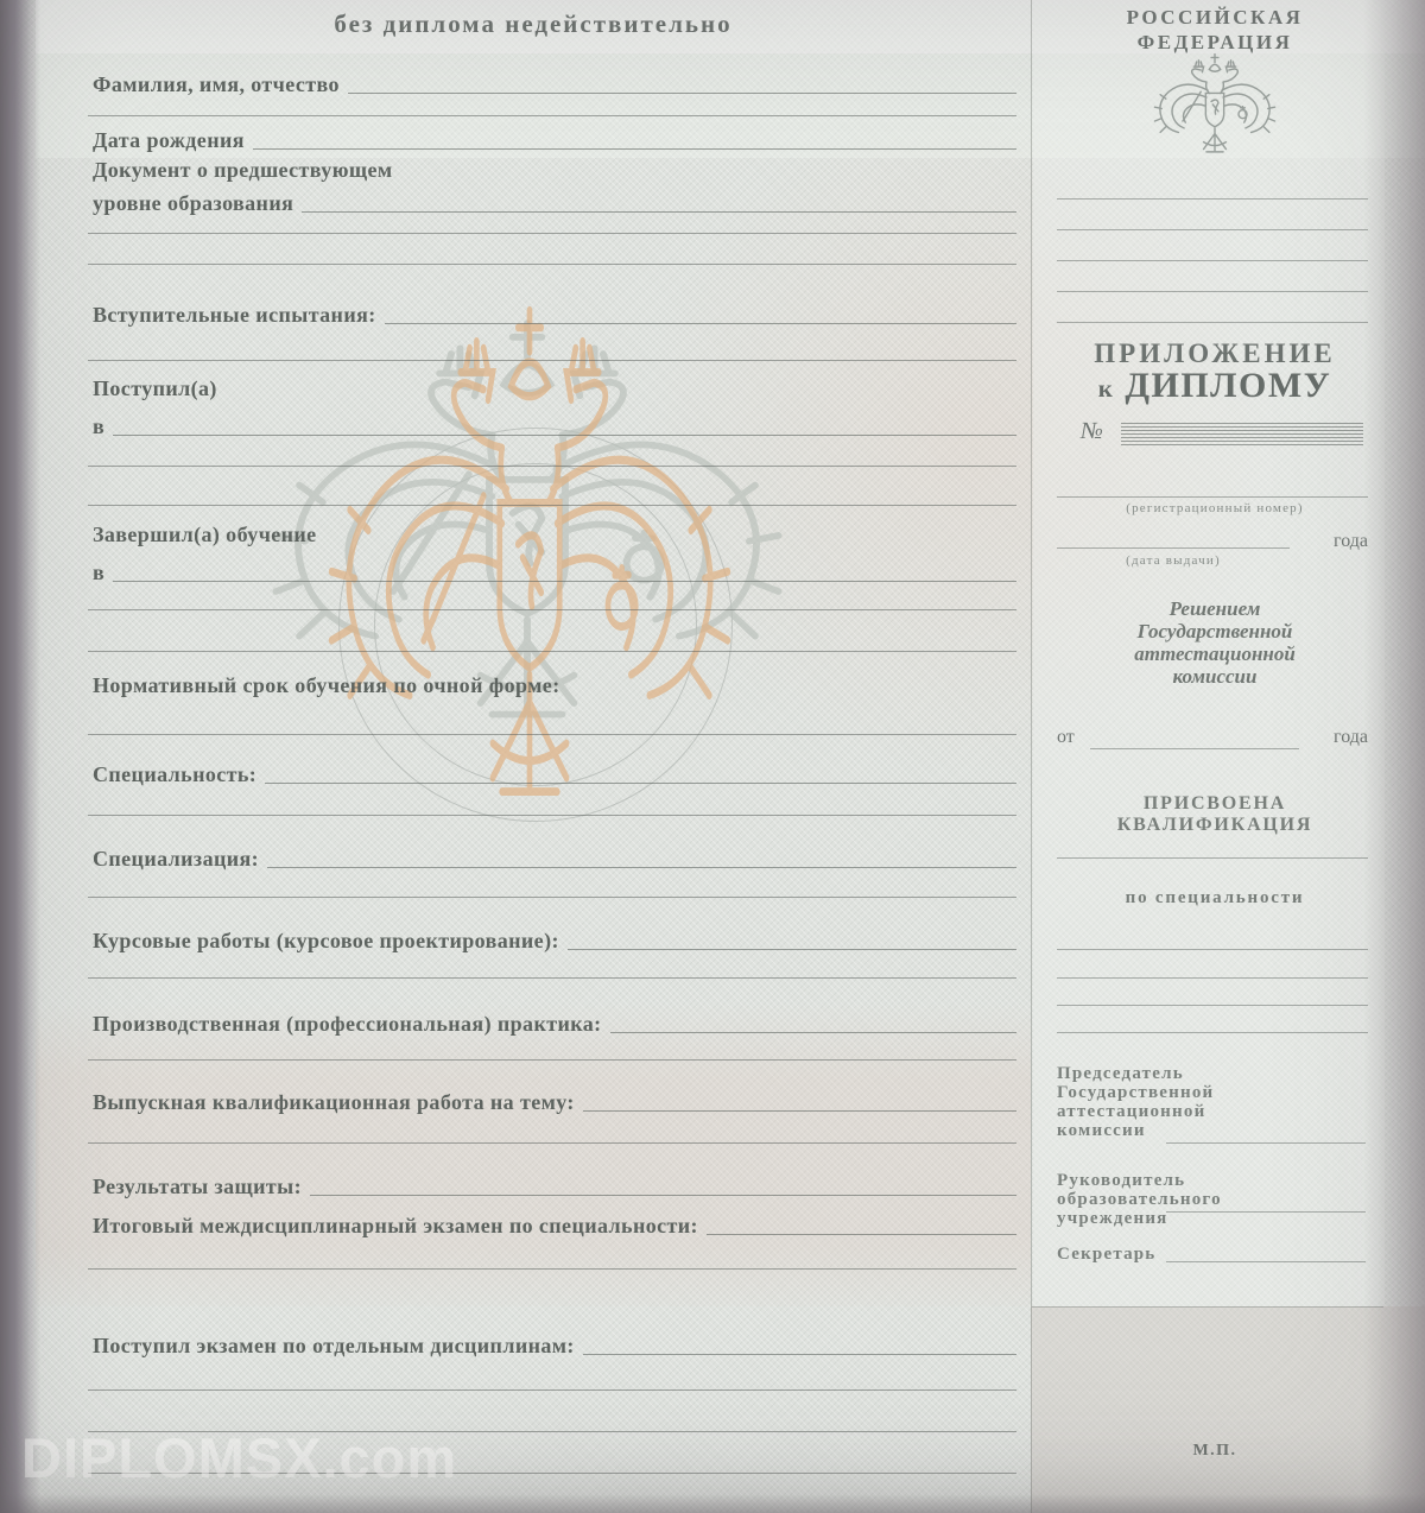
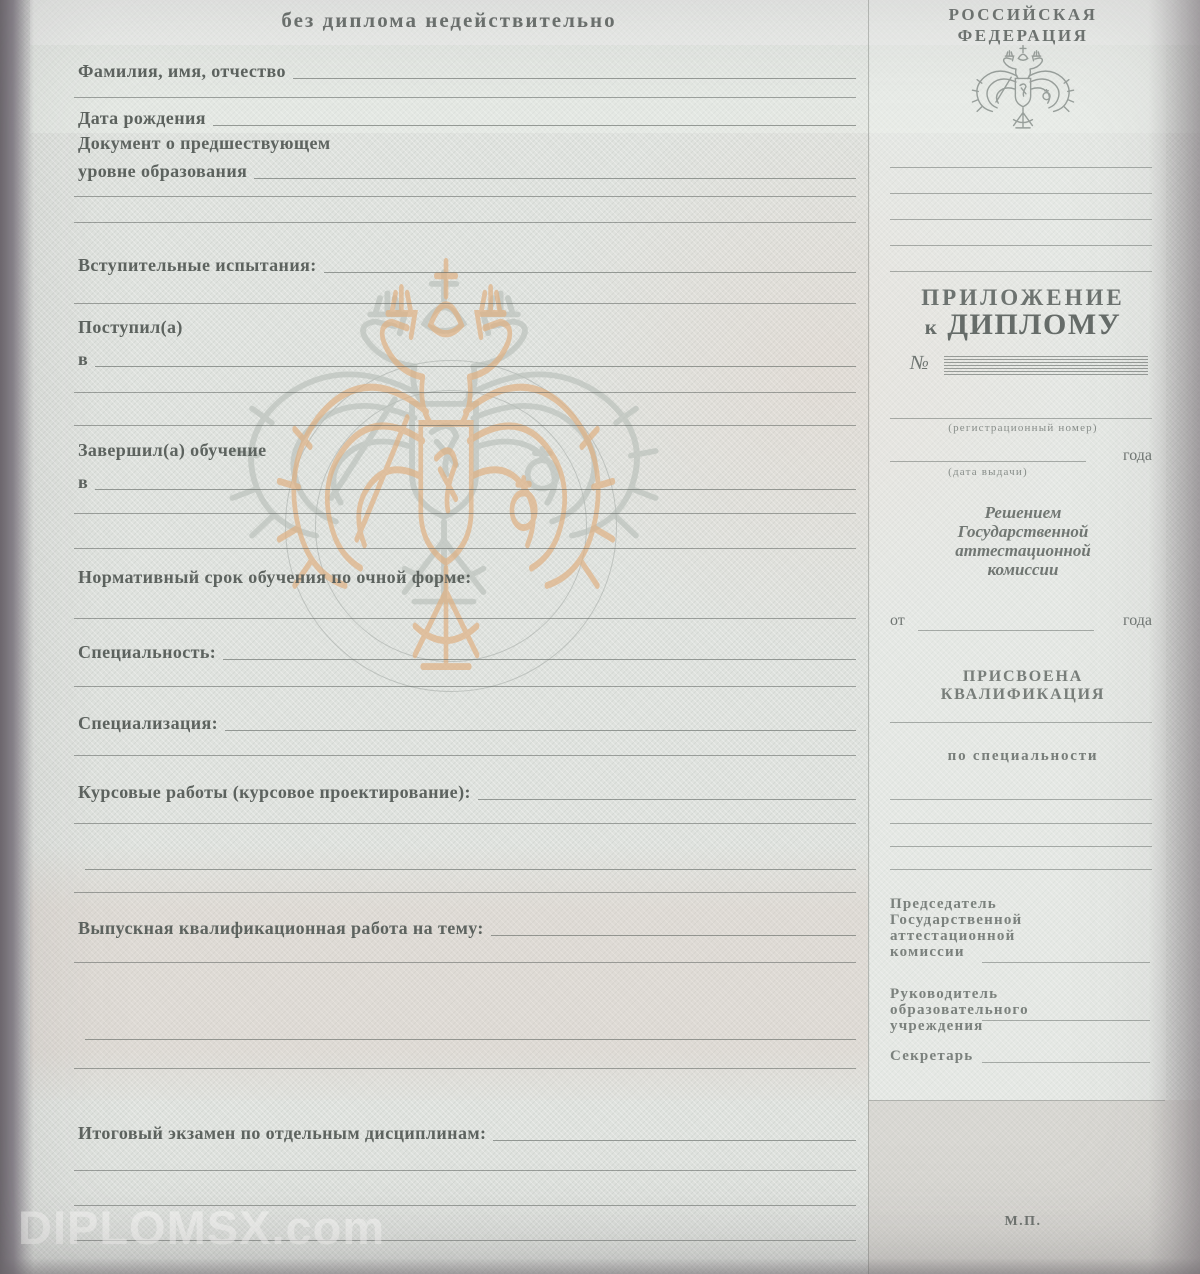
  без диплома недействительно
  Фамилия, имя, отчество
  Дата рождения
  Документ о предшествующем
  уровне образования
  Вступительные испытания:
  Поступил(а)
  в
  Завершил(а) обучение
  в
  Нормативный срок обучения по очной форме:
  Специальность:
  Специализация:
  Курсовые работы (курсовое проектирование):
- Производственная (профессиональная) практика:
  Выпускная квалификационная работа на тему:
- Результаты защиты:
- Итоговый междисциплинарный экзамен по специальности:
- Поступил экзамен по отдельным дисциплинам:
+ Итоговый экзамен по отдельным дисциплинам:
  РОССИЙСКАЯ
  ФЕДЕРАЦИЯ
  ПРИЛОЖЕНИЕ
  к ДИПЛОМУ
  №
  (регистрационный номер)
  года
  (дата выдачи)
  Решением
  Государственной
  аттестационной
  комиссии
  от
  года
  ПРИСВОЕНА КВАЛИФИКАЦИЯ
  по специальности
  Председатель
  Государственной
  аттестационной
  комиссии
  Руководитель
  образовательного
  учреждения
  Секретарь
  М.П.
  DIPLOMSX.com
